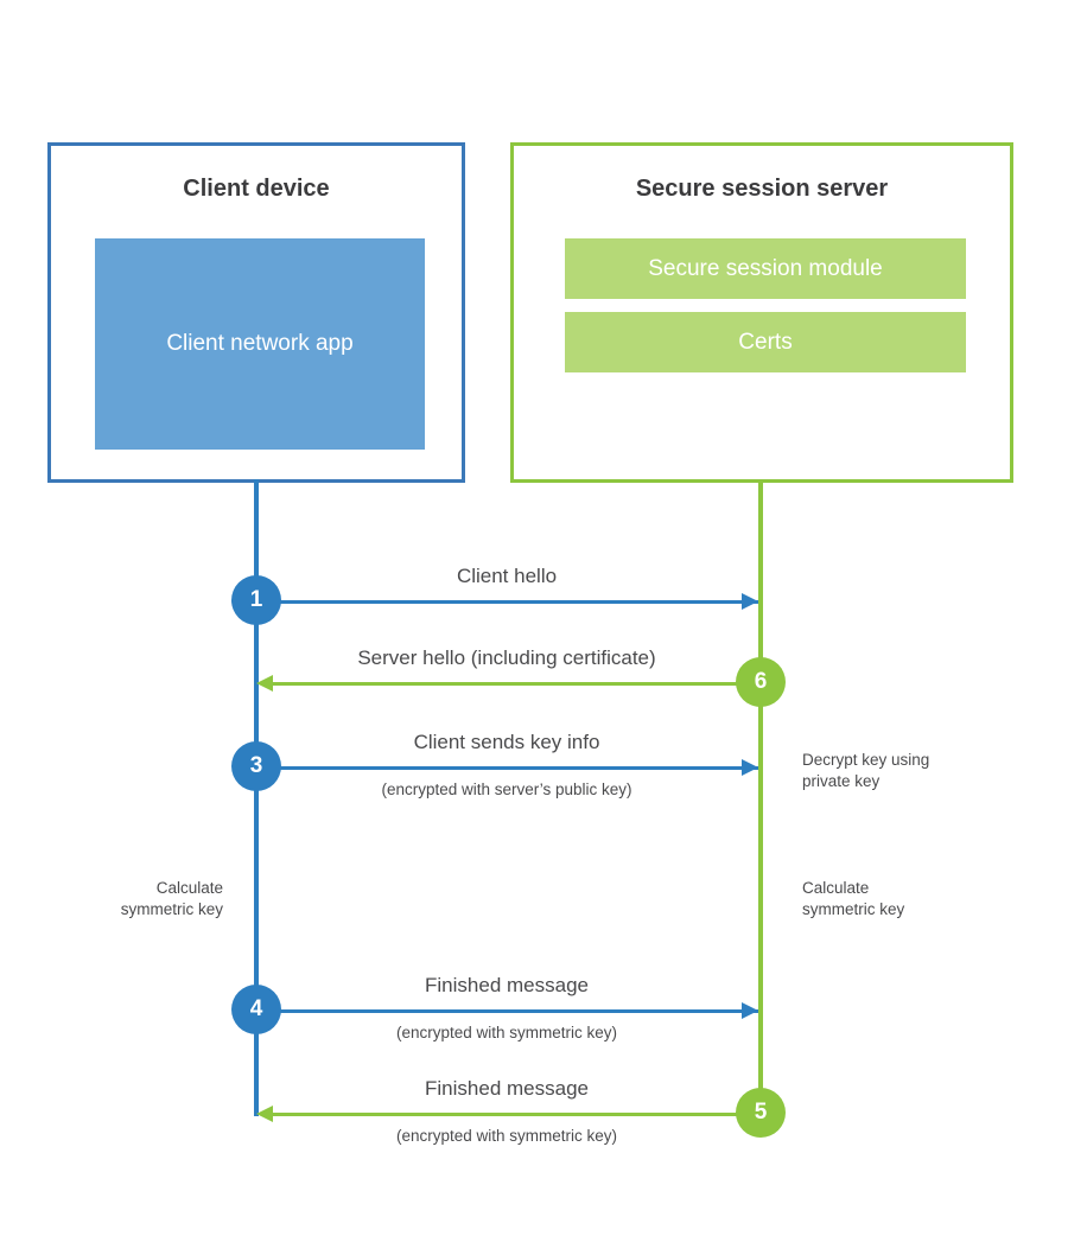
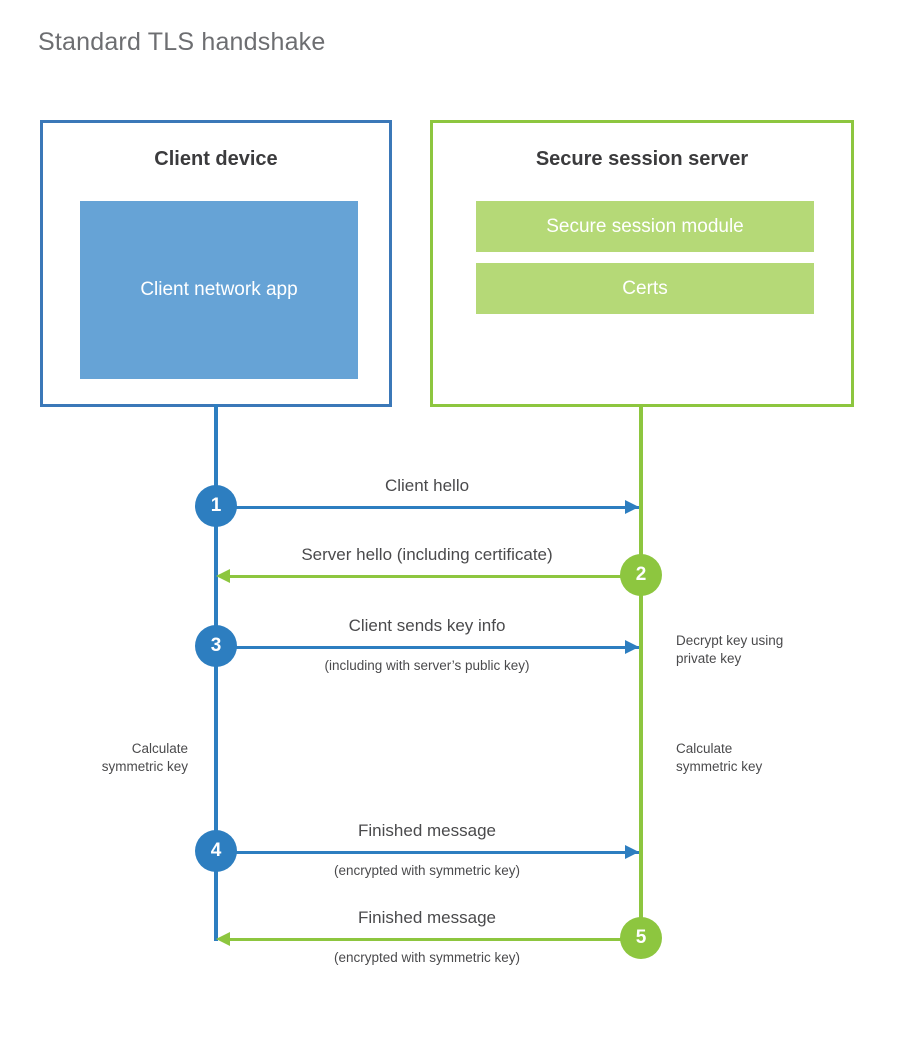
+ Standard TLS handshake
  Client device
  Client network app
  Secure session server
  Secure session module
  Certs
  Client hello
  1
  Server hello (including certificate)
- 6
+ 2
  Client sends key info
- (encrypted with server’s public key)
+ (including with server’s public key)
  3
  Decrypt key using
  private key
  Calculate
  symmetric key
  Calculate
  symmetric key
  Finished message
  (encrypted with symmetric key)
  4
  Finished message
  (encrypted with symmetric key)
  5
